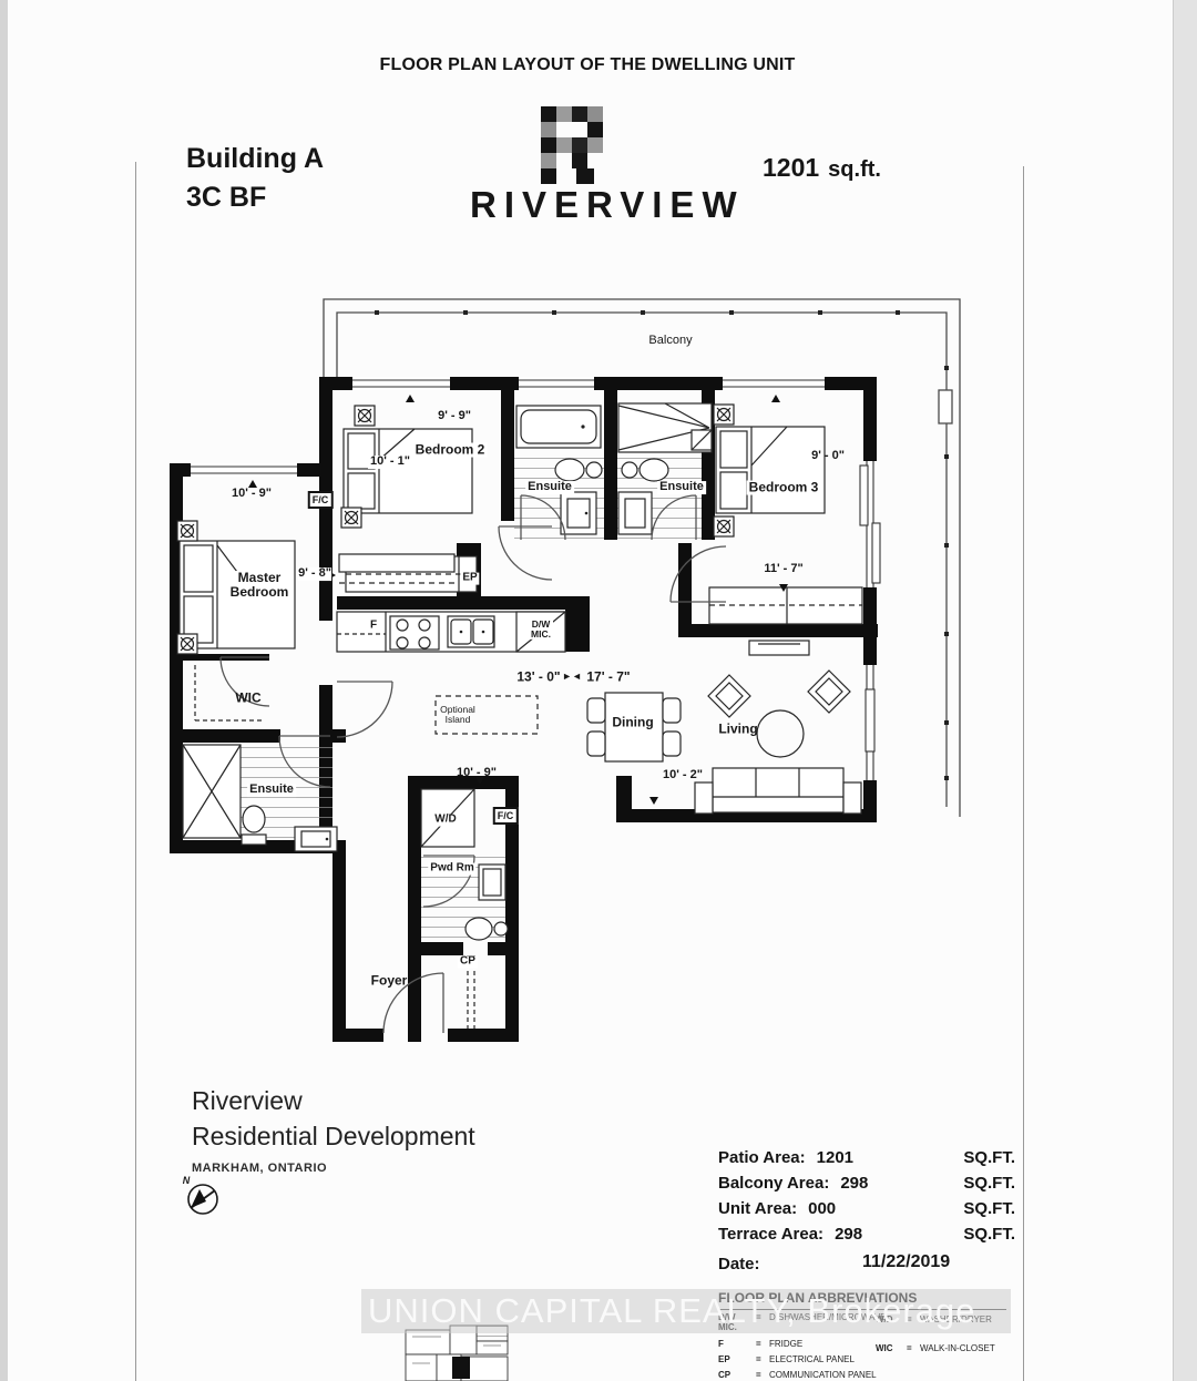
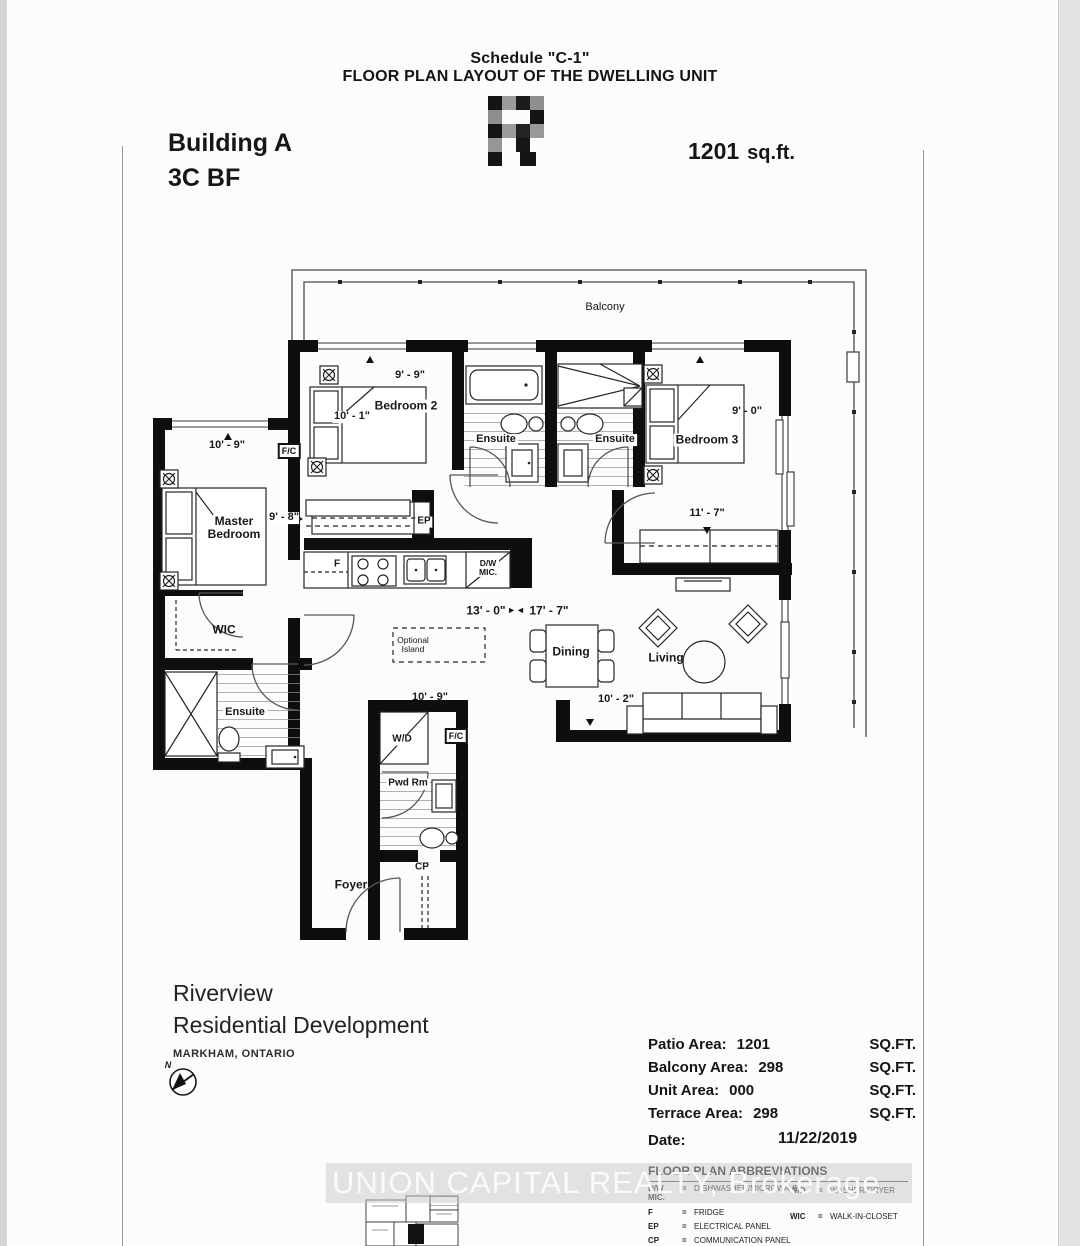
+ Schedule "C-1"
  FLOOR PLAN LAYOUT OF THE DWELLING UNIT
  Building A
  3C BF
  1201 sq.ft.
- RIVERVIEW
  Balcony
  Bedroom 2
  9' - 9"
  10' - 1"
  Ensuite
  Ensuite
  Bedroom 3
  9' - 0"
  11' - 7"
  Master
  Bedroom
  10' - 9"
  9' - 8"
  WIC
  Ensuite
  EP
  F
  D/W
  MIC.
  13' - 0"
  ►◄
  17' - 7"
  Optional
  Island
  Dining
  Living
  10' - 9"
  W/D
  10' - 2"
  Pwd Rm
  CP
  Foyer
  F/C
  F/C
  N
  Riverview
  Residential Development
  MARKHAM, ONTARIO
  Patio Area: 1201
  SQ.FT.
  Balcony Area: 298
  SQ.FT.
  Unit Area: 000
  SQ.FT.
  Terrace Area: 298
  SQ.FT.
  Date:
  11/22/2019
  FLOOR PLAN ABBREVIATIONS
  D/W
  MIC.= DISHWASHER/MICROWAVE
  F = FRIDGE
  EP = ELECTRICAL PANEL
  CP = COMMUNICATION PANEL
  W/D = WASHER/DRYER
  WIC = WALK-IN-CLOSET
  UNION CAPITAL REALTY, Brokerage
